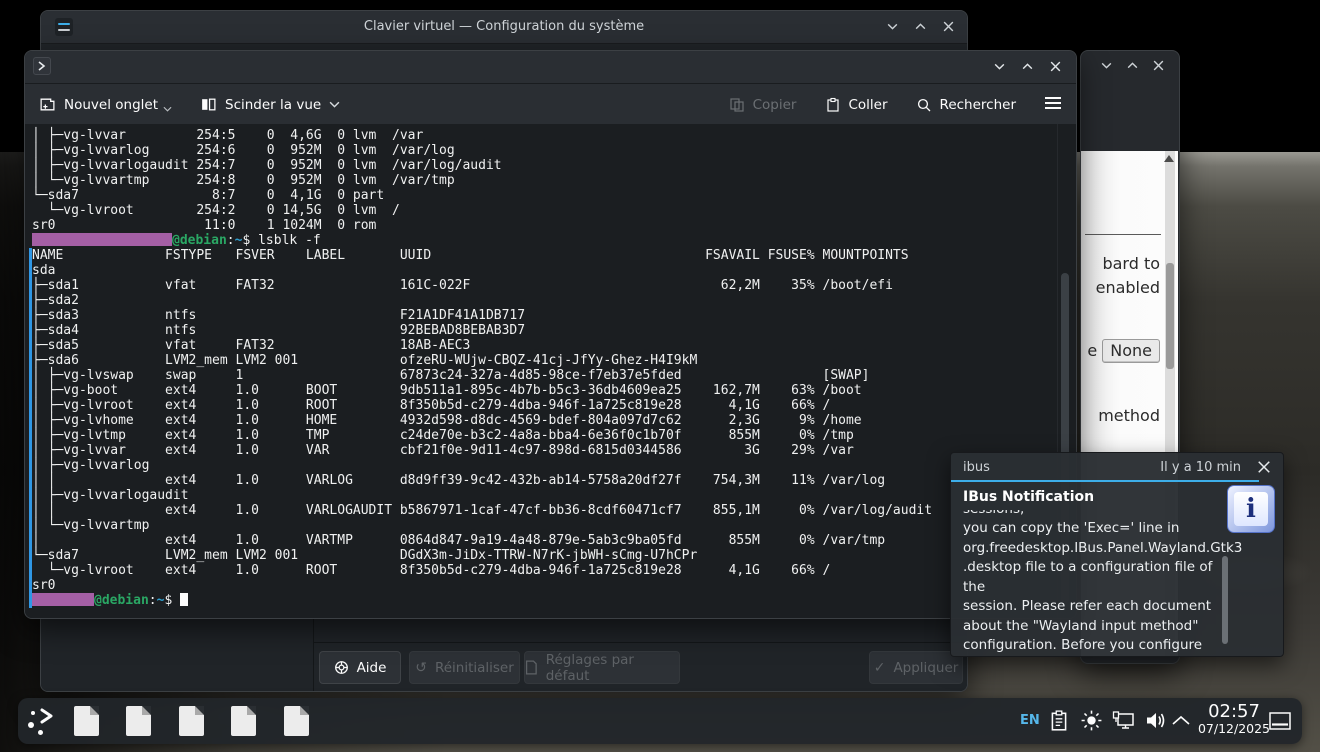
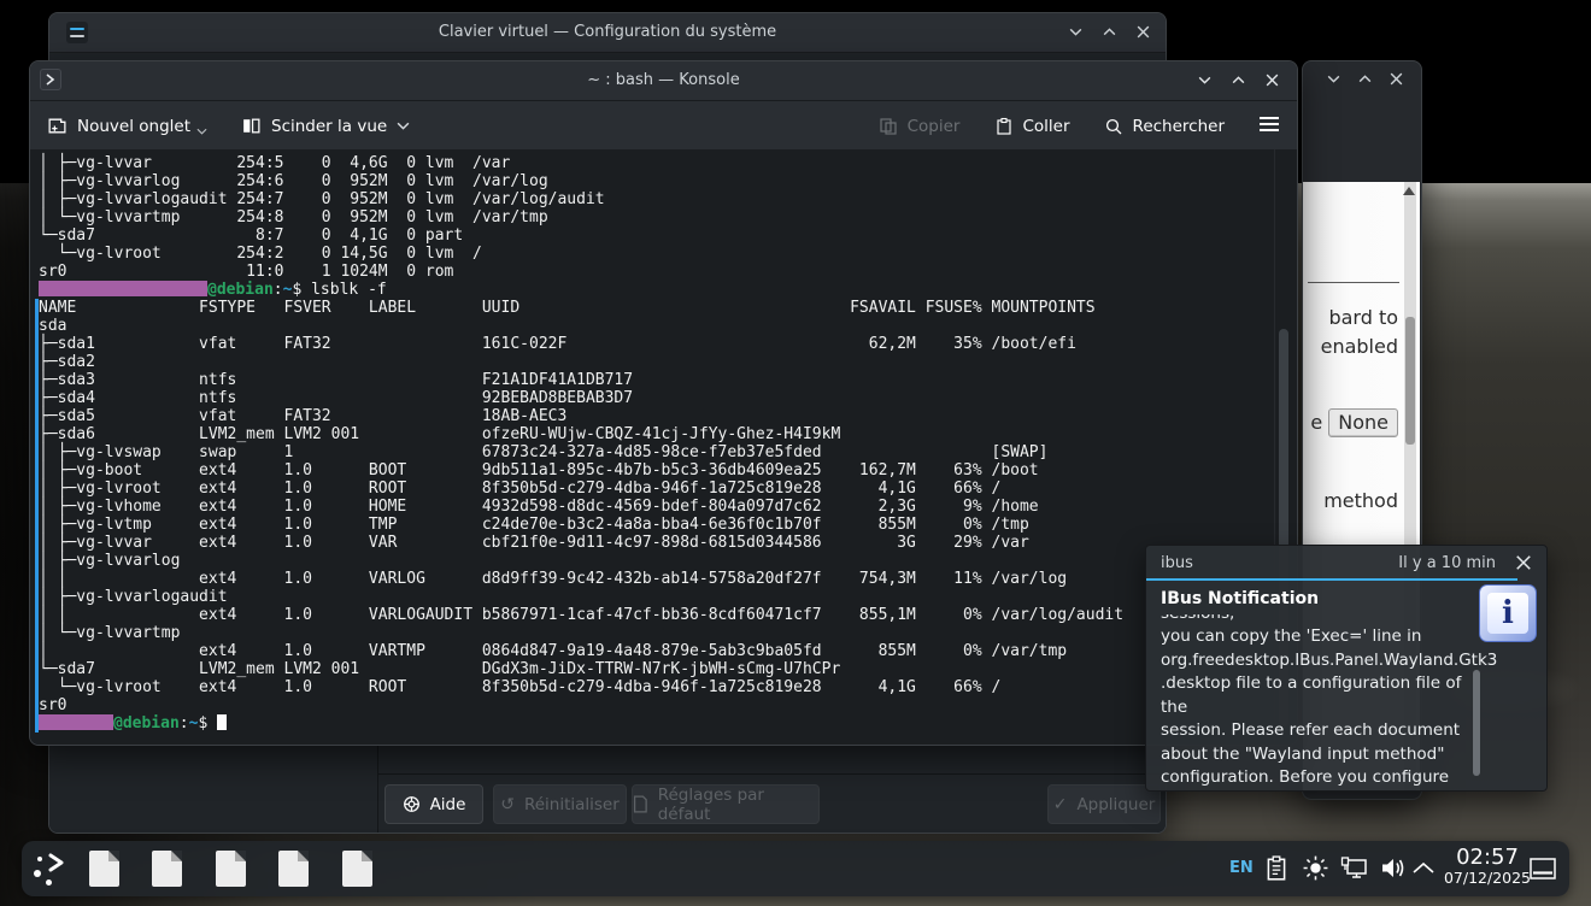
  Clavier virtuel — Configuration du système
  Aide
  ↺
  Réinitialiser
  Réglages par défaut
  ✓
  Appliquer
  bard to
  enabled
  e None
  method
+ ~ : bash — Konsole
  Nouvel onglet
  Scinder la vue
  Copier
  Coller
  Rechercher
  │ ├─vg-lvvar 254:5 0 4,6G 0 lvm /var
  │ ├─vg-lvvarlog 254:6 0 952M 0 lvm /var/log
  │ ├─vg-lvvarlogaudit 254:7 0 952M 0 lvm /var/log/audit
  │ └─vg-lvvartmp 254:8 0 952M 0 lvm /var/tmp
  └─sda7 8:7 0 4,1G 0 part
  └─vg-lvroot 254:2 0 14,5G 0 lvm /
  sr0 11:0 1 1024M 0 rom
  @debian:~$ lsblk -f
  NAME FSTYPE FSVER LABEL UUID FSAVAIL FSUSE% MOUNTPOINTS
  sda
  ├─sda1 vfat FAT32 161C-022F 62,2M 35% /boot/efi
  ├─sda2
  ├─sda3 ntfs F21A1DF41A1DB717
  ├─sda4 ntfs 92BEBAD8BEBAB3D7
  ├─sda5 vfat FAT32 18AB-AEC3
  ├─sda6 LVM2_mem LVM2 001 ofzeRU-WUjw-CBQZ-41cj-JfYy-Ghez-H4I9kM
  │ ├─vg-lvswap swap 1 67873c24-327a-4d85-98ce-f7eb37e5fded [SWAP]
  │ ├─vg-boot ext4 1.0 BOOT 9db511a1-895c-4b7b-b5c3-36db4609ea25 162,7M 63% /boot
  │ ├─vg-lvroot ext4 1.0 ROOT 8f350b5d-c279-4dba-946f-1a725c819e28 4,1G 66% /
  │ ├─vg-lvhome ext4 1.0 HOME 4932d598-d8dc-4569-bdef-804a097d7c62 2,3G 9% /home
  │ ├─vg-lvtmp ext4 1.0 TMP c24de70e-b3c2-4a8a-bba4-6e36f0c1b70f 855M 0% /tmp
  │ ├─vg-lvvar ext4 1.0 VAR cbf21f0e-9d11-4c97-898d-6815d0344586 3G 29% /var
  │ ├─vg-lvvarlog
  │ │ ext4 1.0 VARLOG d8d9ff39-9c42-432b-ab14-5758a20df27f 754,3M 11% /var/log
  │ ├─vg-lvvarlogaudit
  │ │ ext4 1.0 VARLOGAUDIT b5867971-1caf-47cf-bb36-8cdf60471cf7 855,1M 0% /var/log/audit
  │ └─vg-lvvartmp
  │ ext4 1.0 VARTMP 0864d847-9a19-4a48-879e-5ab3c9ba05fd 855M 0% /var/tmp
  └─sda7 LVM2_mem LVM2 001 DGdX3m-JiDx-TTRW-N7rK-jbWH-sCmg-U7hCPr
  └─vg-lvroot ext4 1.0 ROOT 8f350b5d-c279-4dba-946f-1a725c819e28 4,1G 66% /
  sr0
  @debian:~$
  ibus
  Il y a 10 min
  IBus Notification
  i
  you can copy the 'Exec=' line in
  org.freedesktop.IBus.Panel.Wayland.Gtk3
  .desktop file to a configuration file of the
  session. Please refer each document
  about the "Wayland input method"
  configuration. Before you configure
  EN
  02:57
  07/12/2025
